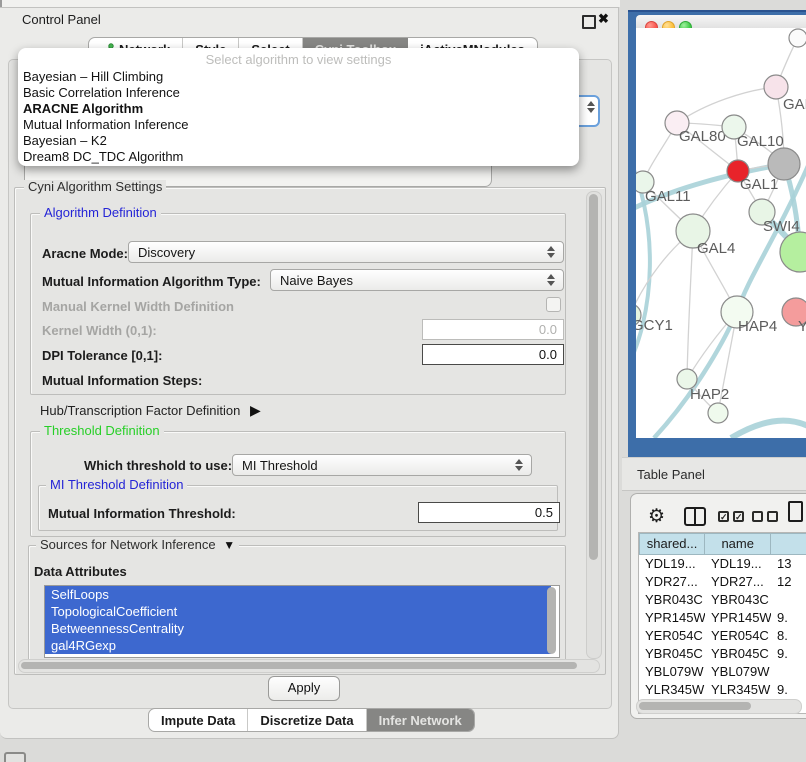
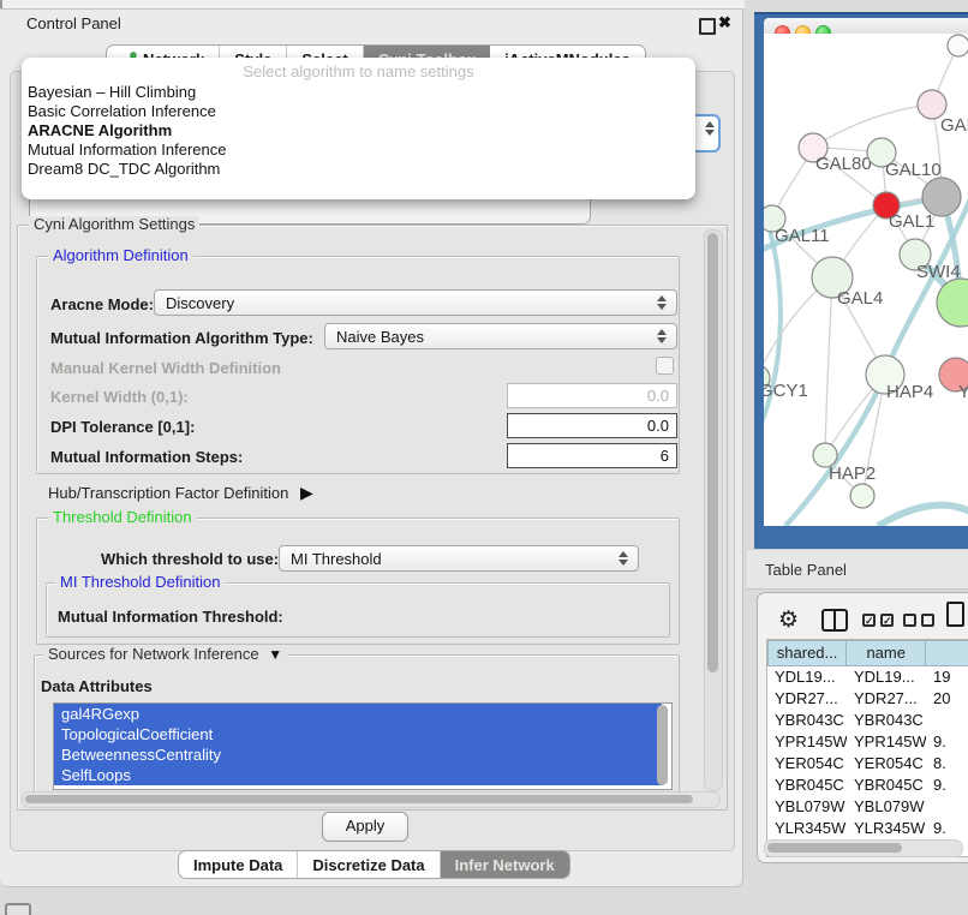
  Control Panel
  ✖
  Cyni Algorithm Settings
  Algorithm Definition
  Aracne Mode:
  Discovery
  Mutual Information Algorithm Type:
  Naive Bayes
  Manual Kernel Width Definition
  Kernel Width (0,1):
  0.0
  DPI Tolerance [0,1]:
  0.0
  Mutual Information Steps:
+ 6
  Hub/Transcription Factor Definition ▶
  Threshold Definition
  Which threshold to use:
  MI Threshold
  MI Threshold Definition
  Mutual Information Threshold:
- 0.5
  Sources for Network Inference ▼
  Data Attributes
- SelfLoops
+ gal4RGexp
  TopologicalCoefficient
  BetweennessCentrality
- gal4RGexp
+ SelfLoops
  Apply
  Impute Data
  Discretize Data
  Infer Network
- Select algorithm to view settings
+ Select algorithm to name settings
  Bayesian – Hill Climbing
  Basic Correlation Inference
  ARACNE Algorithm
  Mutual Information Inference
- Bayesian – K2
  Dream8 DC_TDC Algorithm
  GAL80
  GAL10
  GAL1
  GAL11
  GAL4
  SWI4
  GCY1
  HAP4
  Y
  HAP2
  Table Panel
  ⚙
  ✓
  ✓
  shared...
  name
  YDL19...
  YDL19...
- 13
+ 19
  YDR27...
  YDR27...
- 12
+ 20
  YBR043C
  YBR043C
  YPR145W
  YPR145W
  9.
  YER054C
  YER054C
  8.
  YBR045C
  YBR045C
  9.
  YBL079W
  YBL079W
  YLR345W
  YLR345W
  9.
